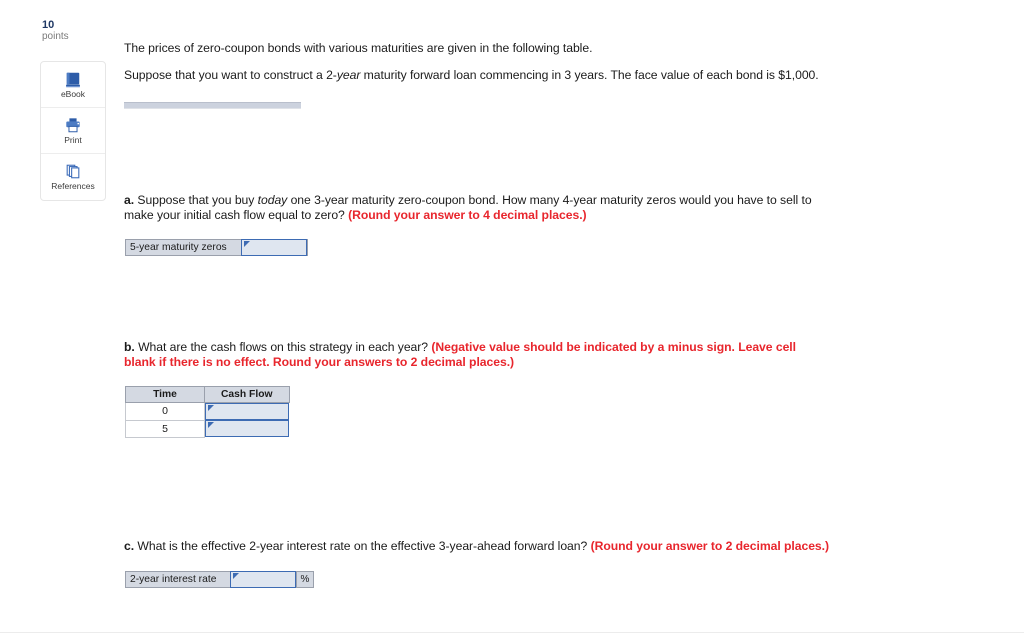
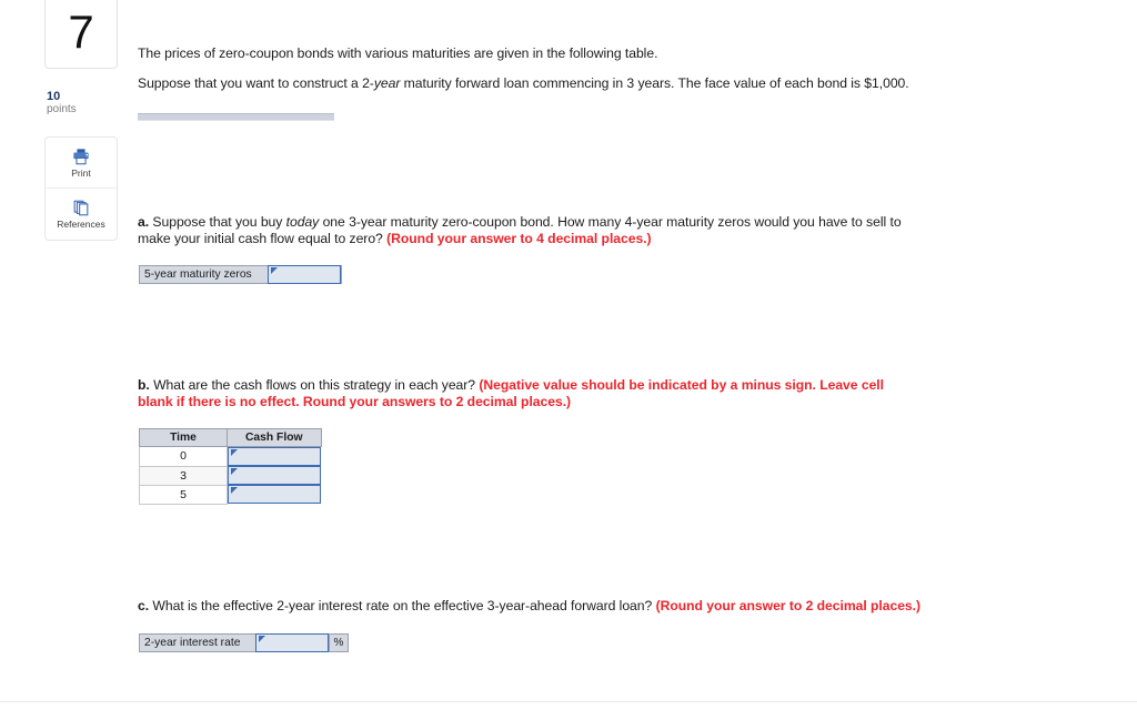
+ 7
  10
  points
- eBook
  Print
  References
  The prices of zero-coupon bonds with various maturities are given in the following table.
  Suppose that you want to construct a 2-year maturity forward loan commencing in 3 years. The face value of each bond is $1,000.
  a. Suppose that you buy today one 3-year maturity zero-coupon bond. How many 4-year maturity zeros would you have to sell to make your initial cash flow equal to zero? (Round your answer to 4 decimal places.)
  5-year maturity zeros
  b. What are the cash flows on this strategy in each year? (Negative value should be indicated by a minus sign. Leave cell blank if there is no effect. Round your answers to 2 decimal places.)
  Time	Cash Flow
  0
+ 3
  5
  c. What is the effective 2-year interest rate on the effective 3-year-ahead forward loan? (Round your answer to 2 decimal places.)
  2-year interest rate
  %
